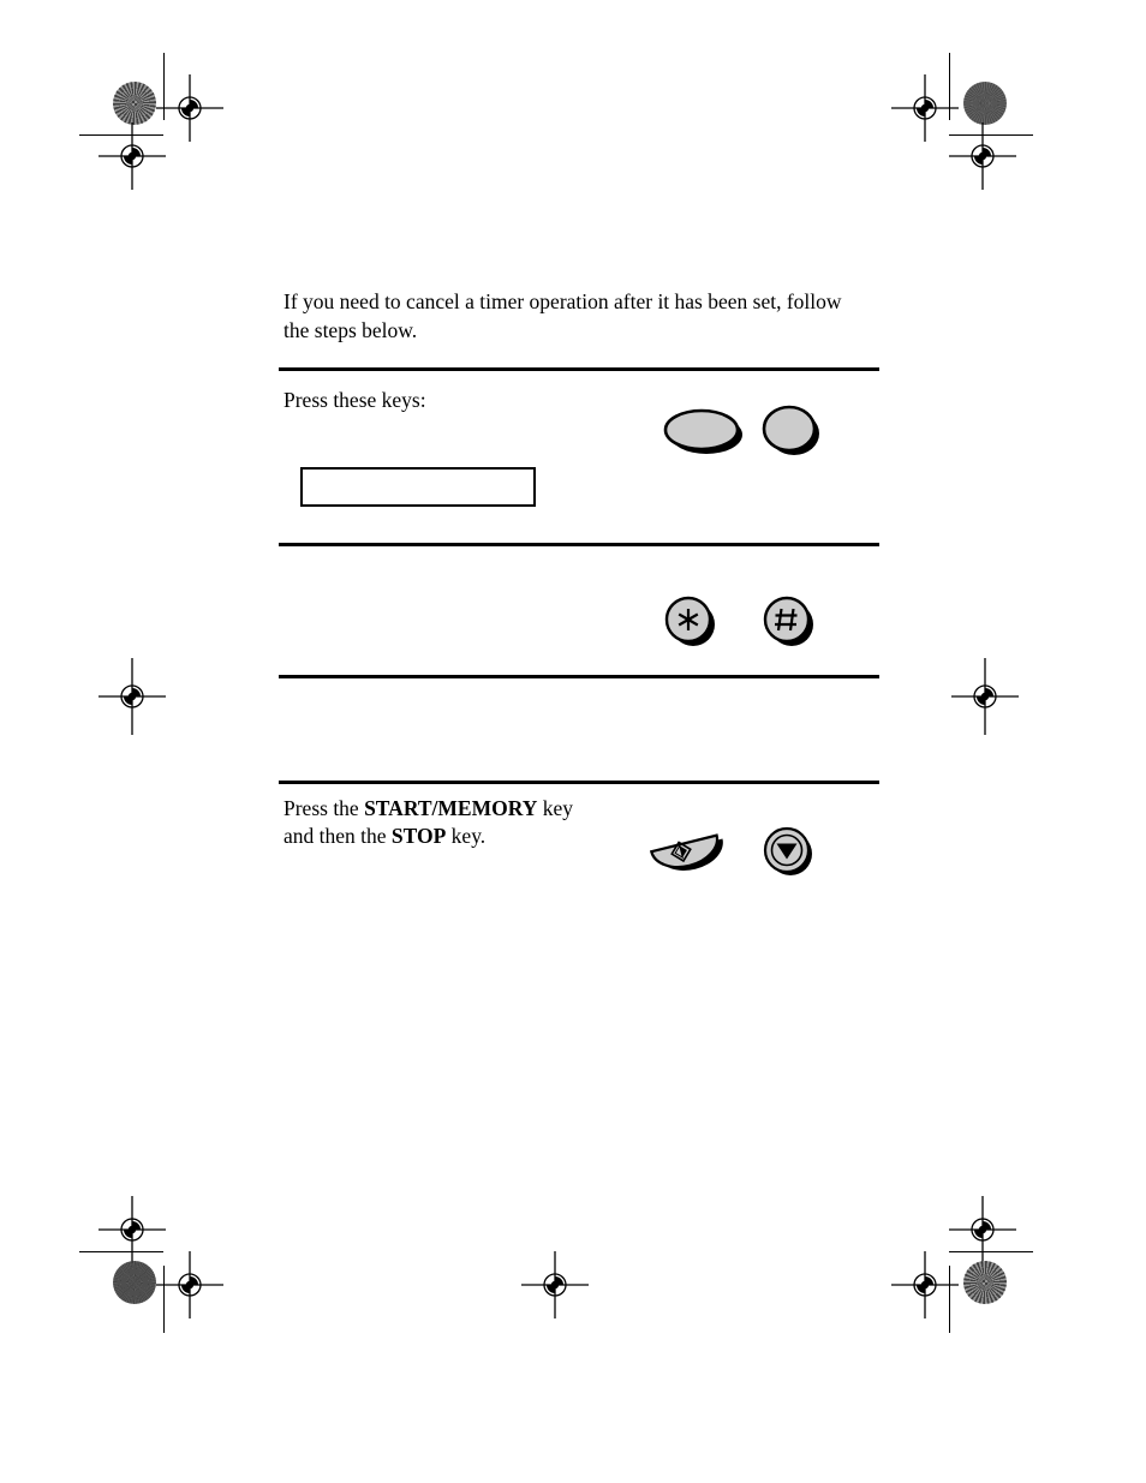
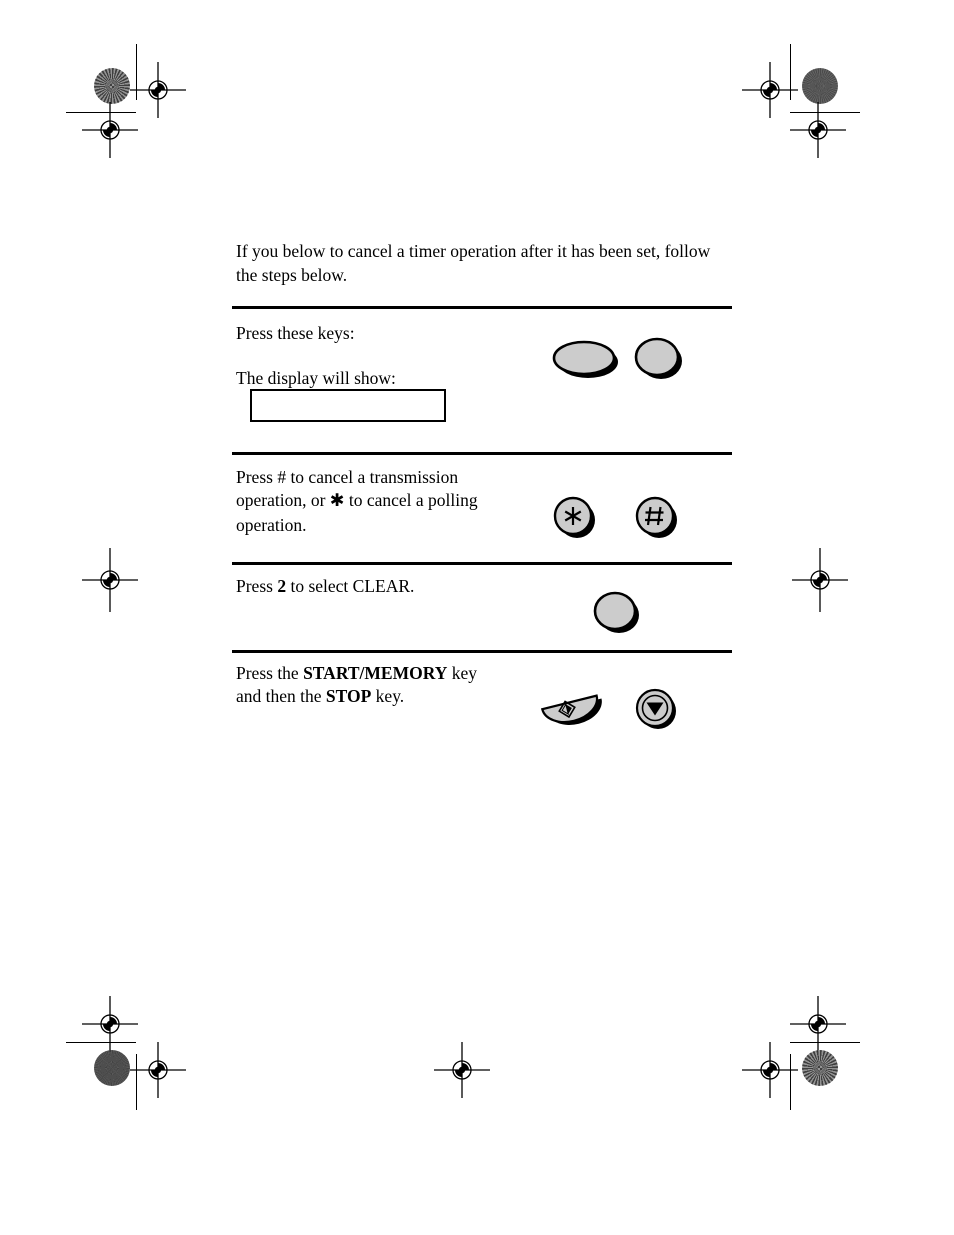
- If you need to cancel a timer operation after it has been set, follow the steps below.
+ If you below to cancel a timer operation after it has been set, follow the steps below.
  Press these keys:
+ The display will show:
+ Press # to cancel a transmission
+ operation, or ✱ to cancel a polling
+ operation.
+ Press 2 to select CLEAR.
  Press the START/MEMORY key
  and then the STOP key.
